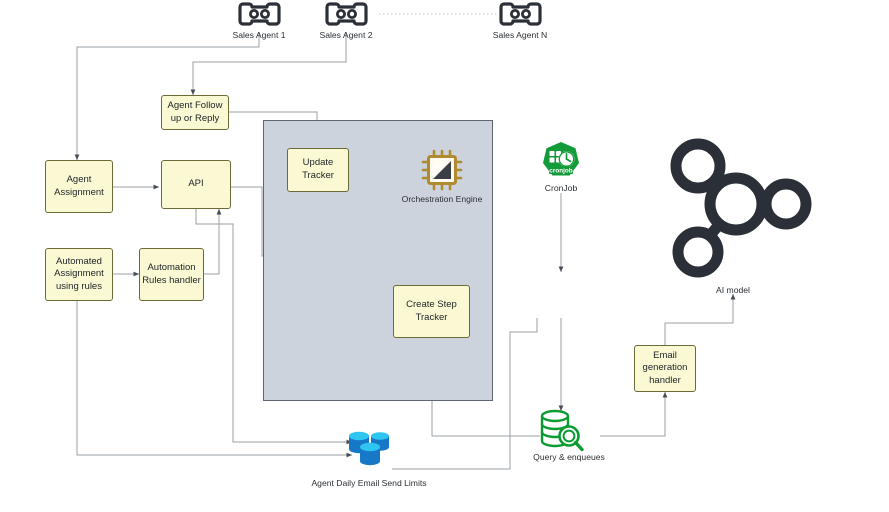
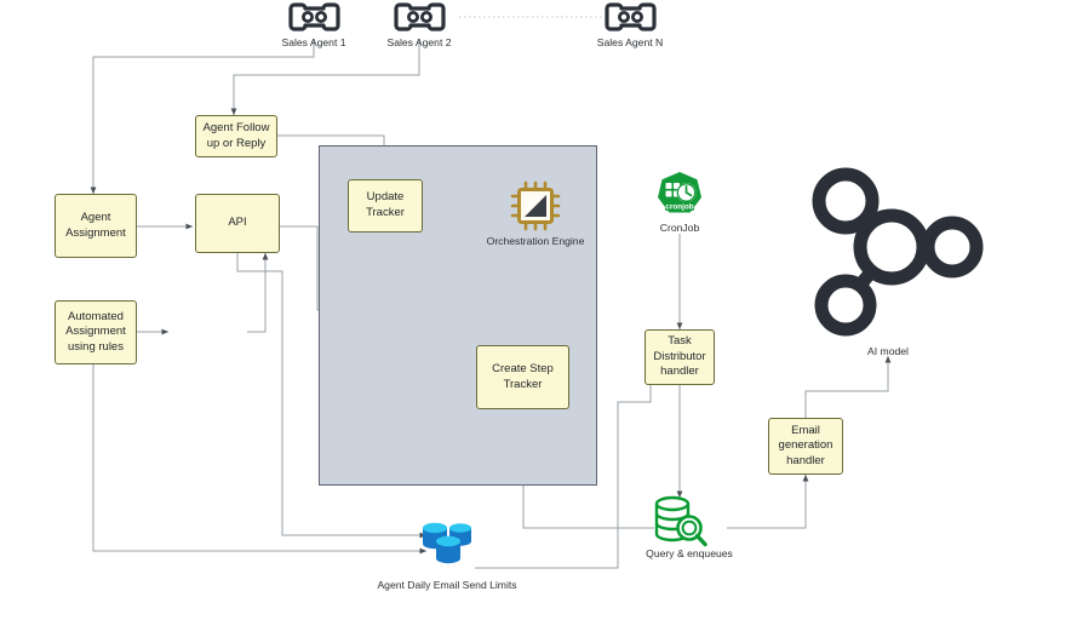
  Sales Agent 1
  Sales Agent 2
  Sales Agent N
  Orchestration Engine
  Agent Follow up or Reply
  Agent Assignment
  API
  Automated Assignment using rules
- Automation Rules handler
  Update Tracker
  Create Step Tracker
+ Task Distributor handler
  Email generation handler
  CronJob
  Query & enqueues
  Agent Daily Email Send Limits
  AI model
